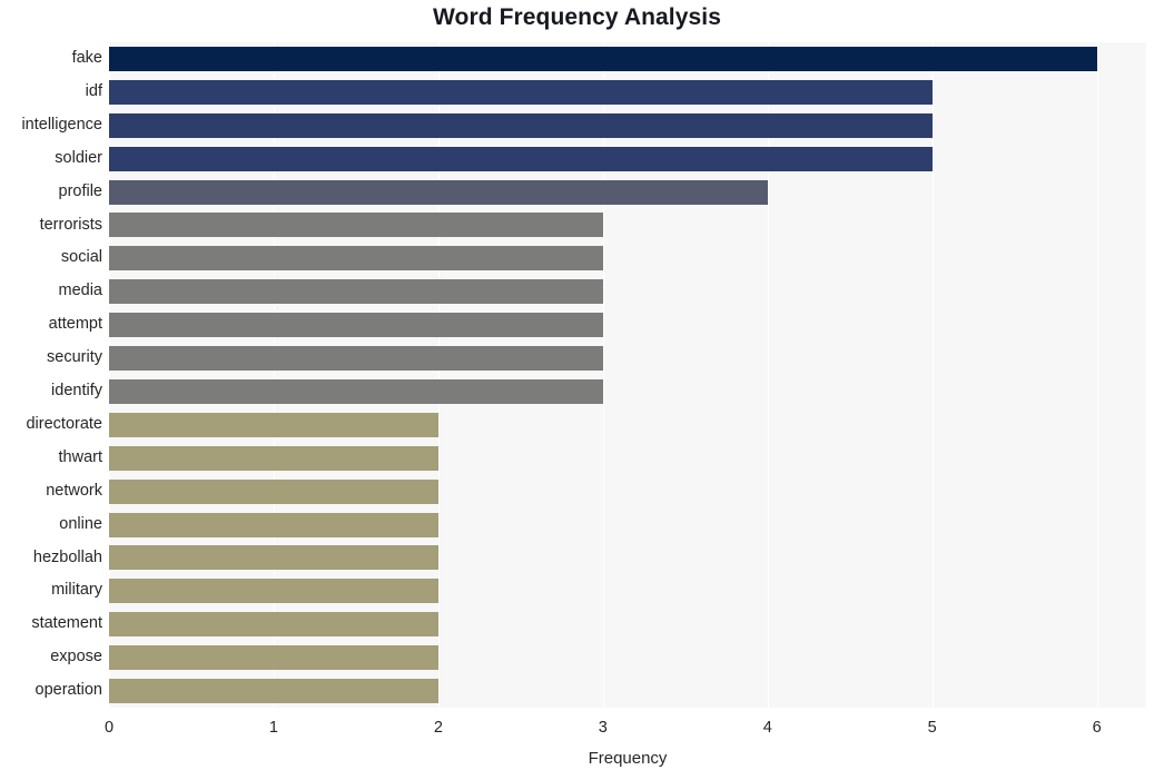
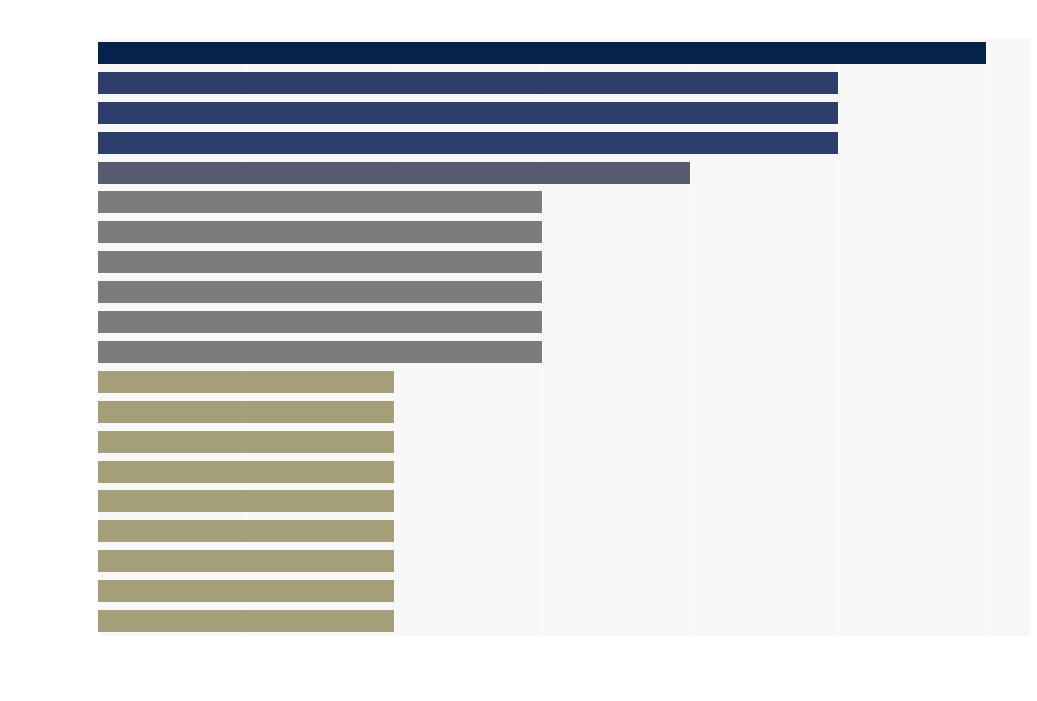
- Word Frequency Analysis
- fake
- idf
- intelligence
- soldier
- profile
- terrorists
- social
- media
- attempt
- security
- identify
- directorate
- thwart
- network
- online
- hezbollah
- military
- statement
- expose
- operation
- 0
- 1
- 2
- 3
- 4
- 5
- 6
- Frequency
